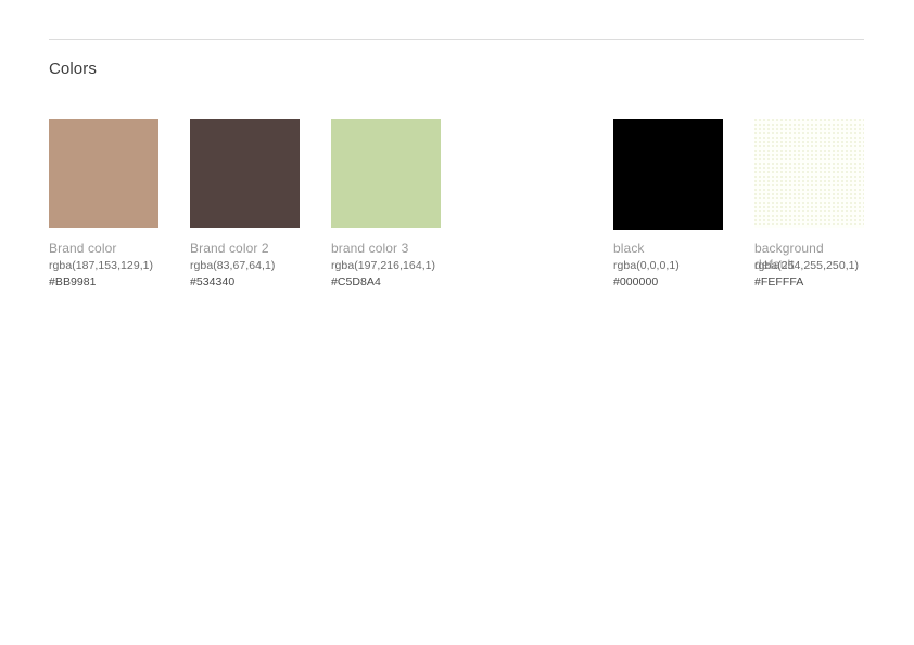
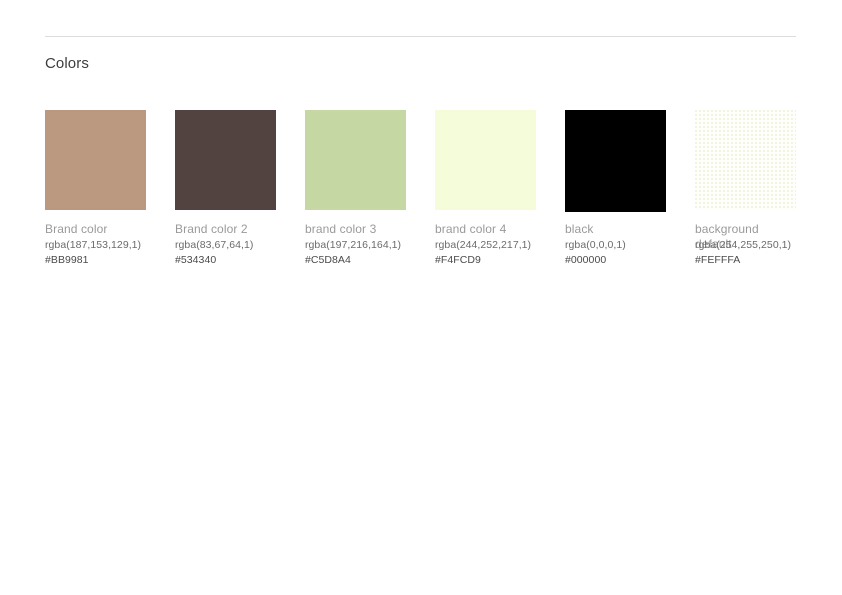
  Colors
  Brand color
  rgba(187,153,129,1)
  #BB9981
  Brand color 2
  rgba(83,67,64,1)
  #534340
  brand color 3
  rgba(197,216,164,1)
  #C5D8A4
+ brand color 4
+ rgba(244,252,217,1)
+ #F4FCD9
  black
  rgba(0,0,0,1)
  #000000
  background default
  rgba(254,255,250,1)
  #FEFFFA
